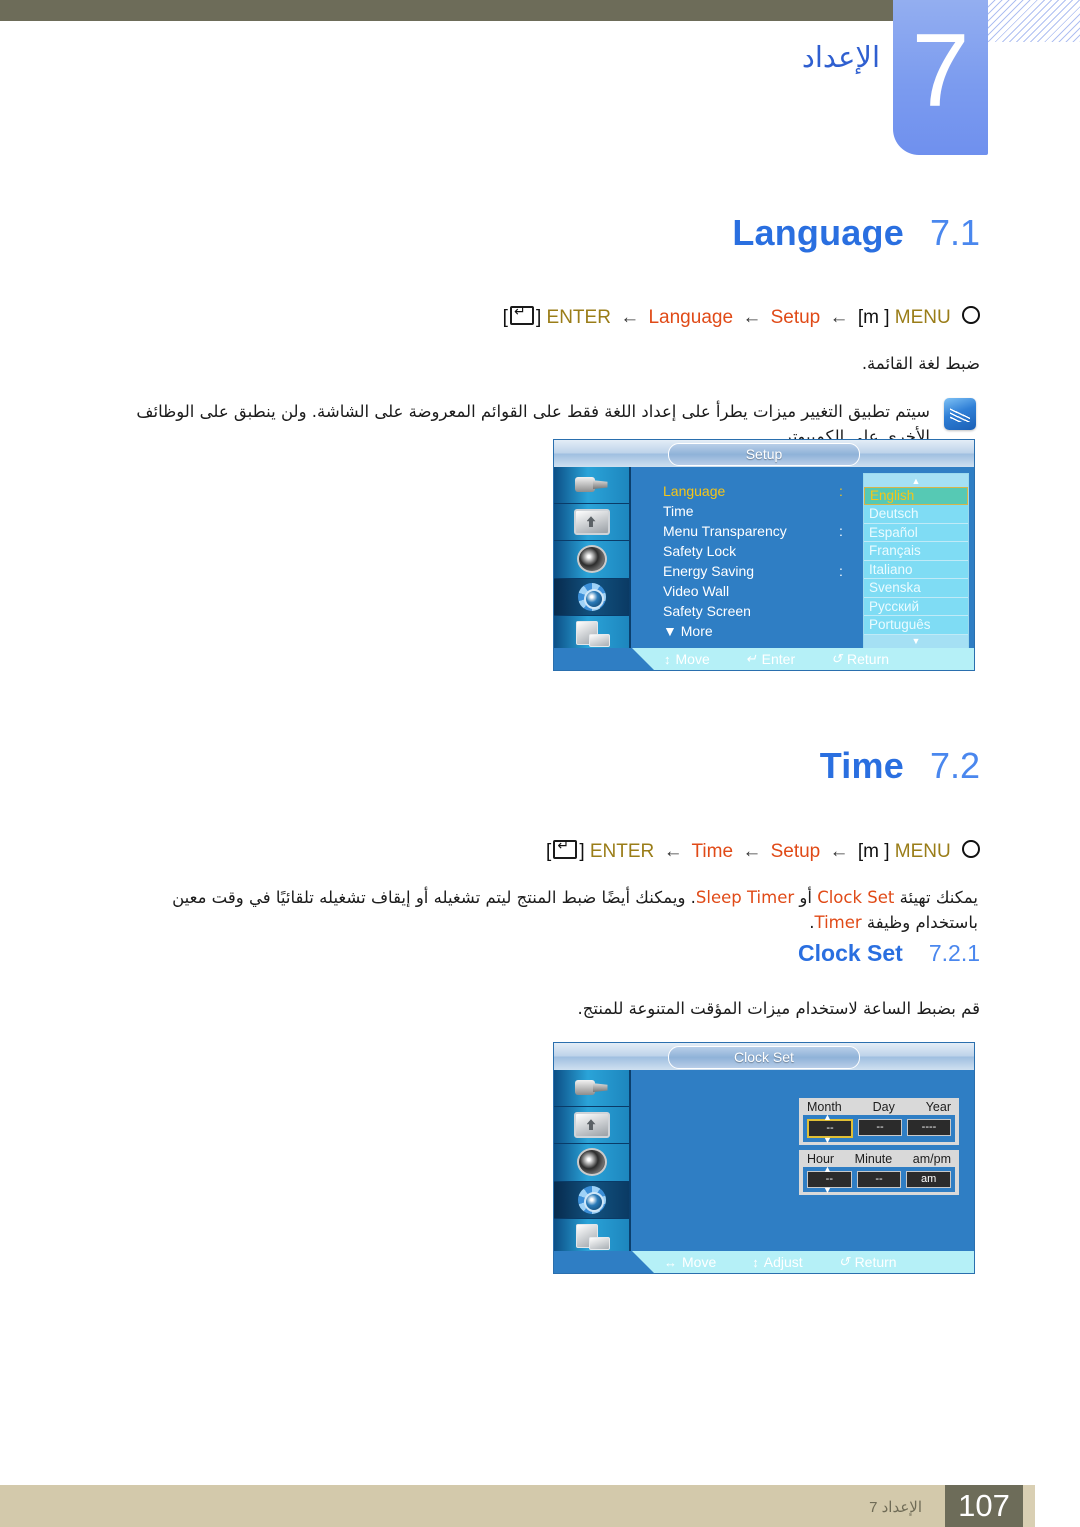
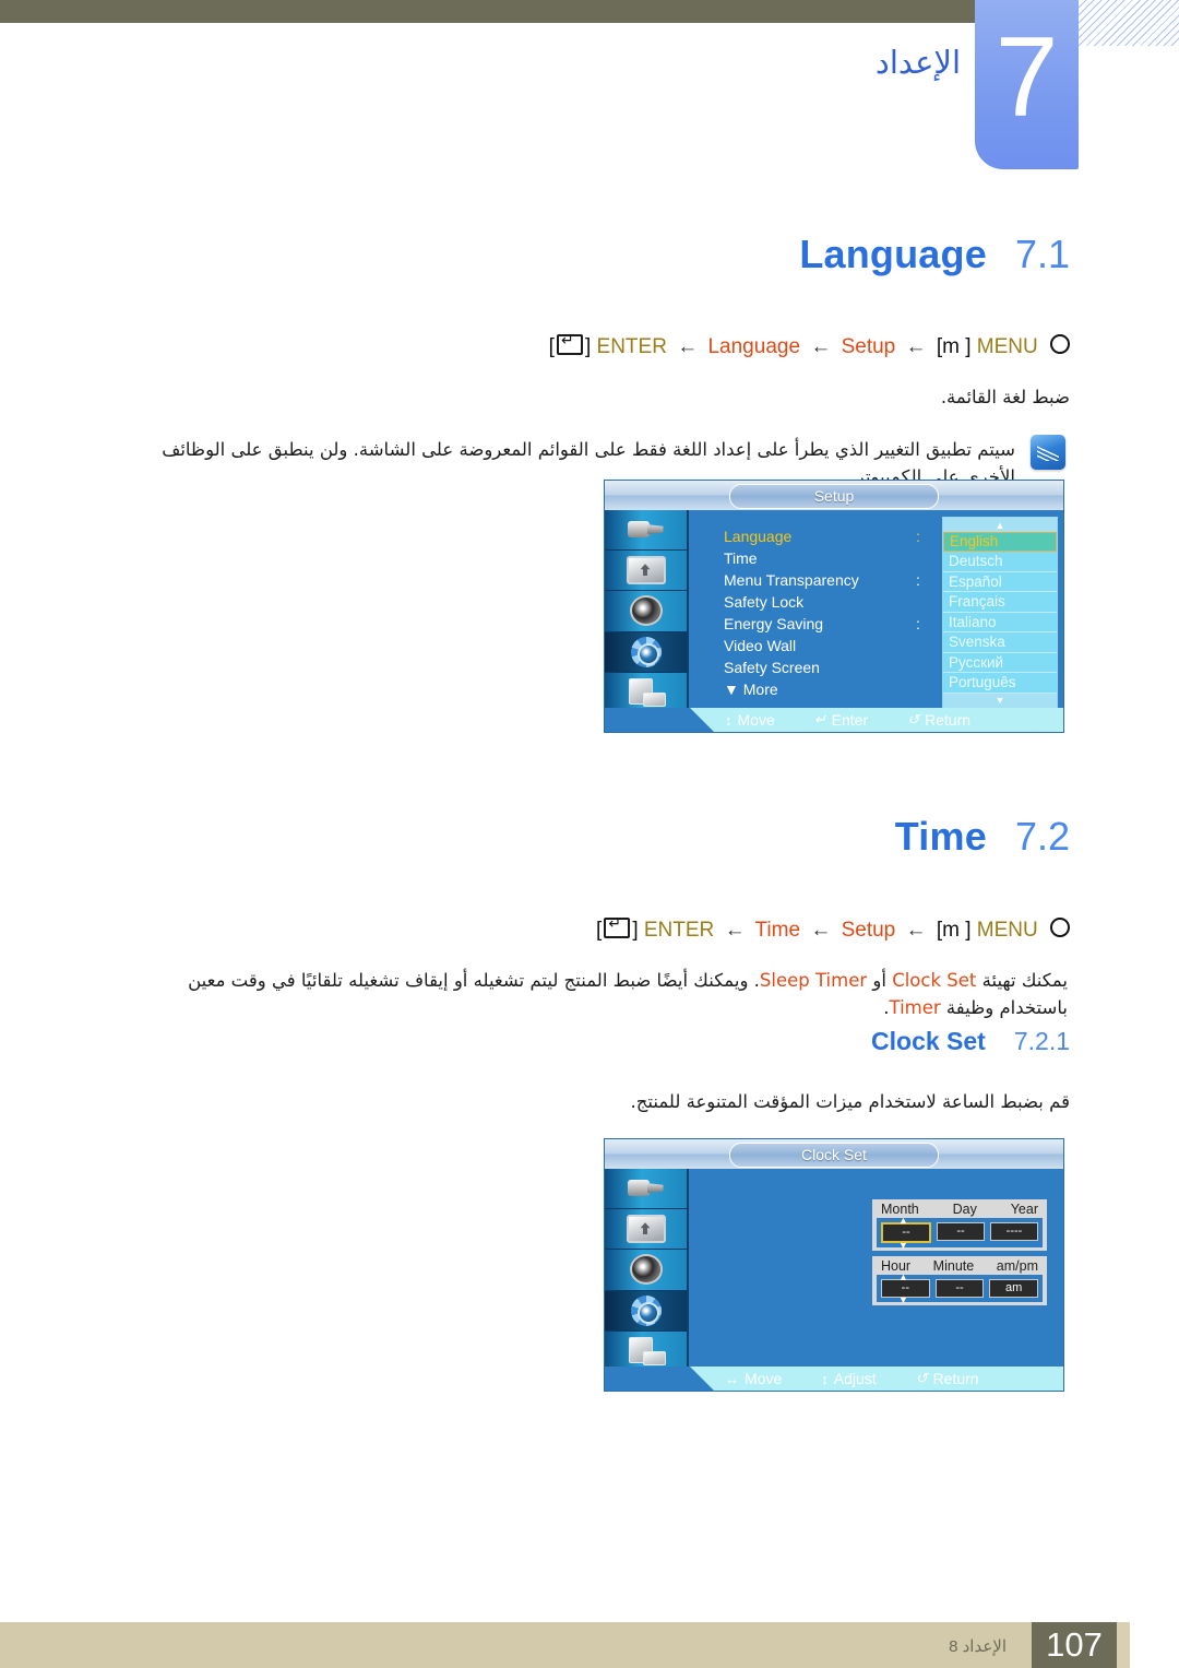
  7
  الإعداد
  Language
  7.1
  [ ] ENTER ← Language ← Setup ← [m ] MENU
  ضبط لغة القائمة.
- سيتم تطبيق التغيير ميزات يطرأ على إعداد اللغة فقط على القوائم المعروضة على الشاشة. ولن ينطبق على الوظائف الأخرى على الكمبيوتر.
+ سيتم تطبيق التغيير الذي يطرأ على إعداد اللغة فقط على القوائم المعروضة على الشاشة. ولن ينطبق على الوظائف الأخرى على الكمبيوتر.
  Setup
  Language
  :
  Time
  Menu Transparency
  :
  Safety Lock
  Energy Saving
  :
  Video Wall
  Safety Screen
  ▼ More
  ▲
  English
  Deutsch
  Español
  Français
  Italiano
  Svenska
  Русский
  Português
  ▼
  ↕
  Move
  ↵
  Enter
  ↺
  Return
  Time
  7.2
  [ ] ENTER ← Time ← Setup ← [m ] MENU
  يمكنك تهيئة Clock Set أو Sleep Timer. ويمكنك أيضًا ضبط المنتج ليتم تشغيله أو إيقاف تشغيله تلقائيًا في وقت معين باستخدام وظيفة Timer.
  Clock Set
  7.2.1
  قم بضبط الساعة لاستخدام ميزات المؤقت المتنوعة للمنتج.
  Clock Set
  Month
  Day
  Year
  ▲
  ▼
  --
  --
  ----
  Hour
  Minute
  am/pm
  ▲
  ▼
  --
  --
  am
  ↔
  Move
  ↕
  Adjust
  ↺
  Return
- الإعداد 7
+ الإعداد 8
  107
